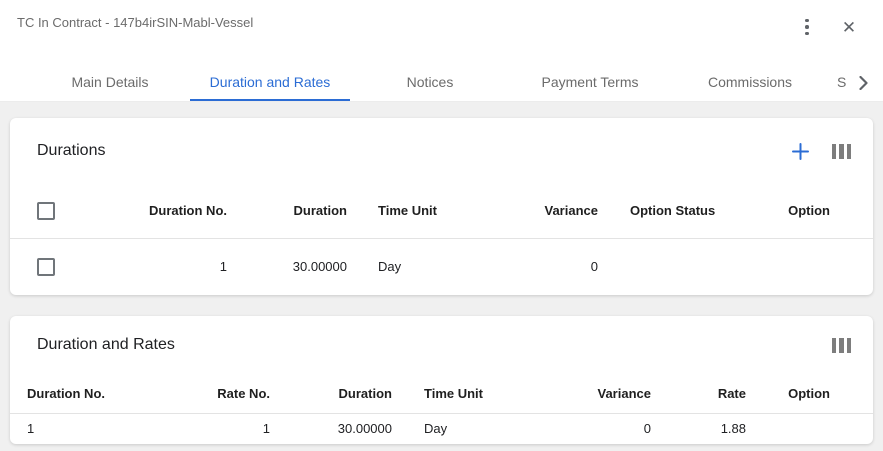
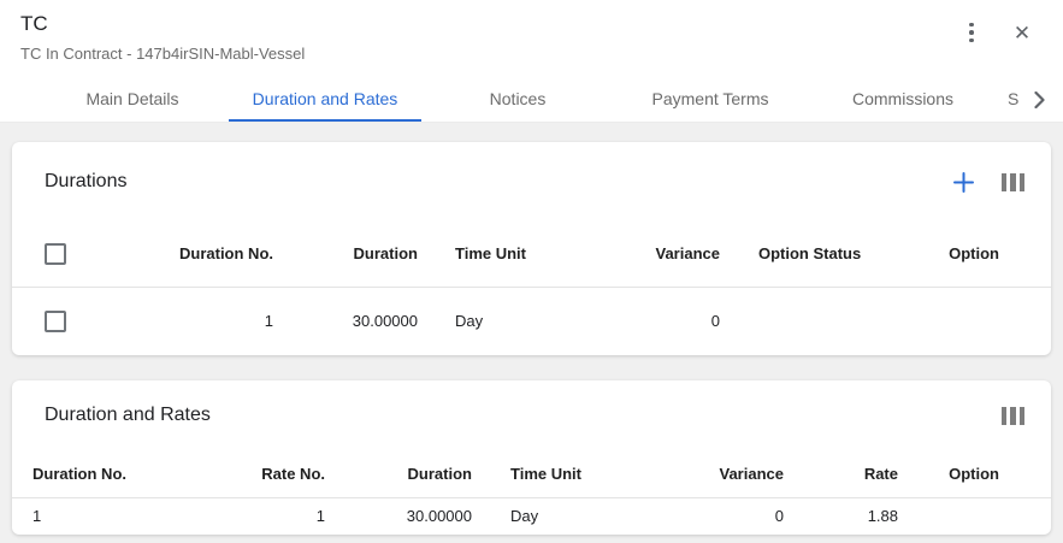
+ TC
  TC In Contract - 147b4irSIN-Mabl-Vessel
  ✕
  Main Details
  Duration and Rates
  Notices
  Payment Terms
  Commissions
  S
  Durations
  	Duration No.	Duration	Time Unit	Variance	Option Status	Option
  	1	30.00000	Day	0
  Duration and Rates
  Duration No.	Rate No.	Duration	Time Unit	Variance	Rate	Option
  1	1	30.00000	Day	0	1.88
